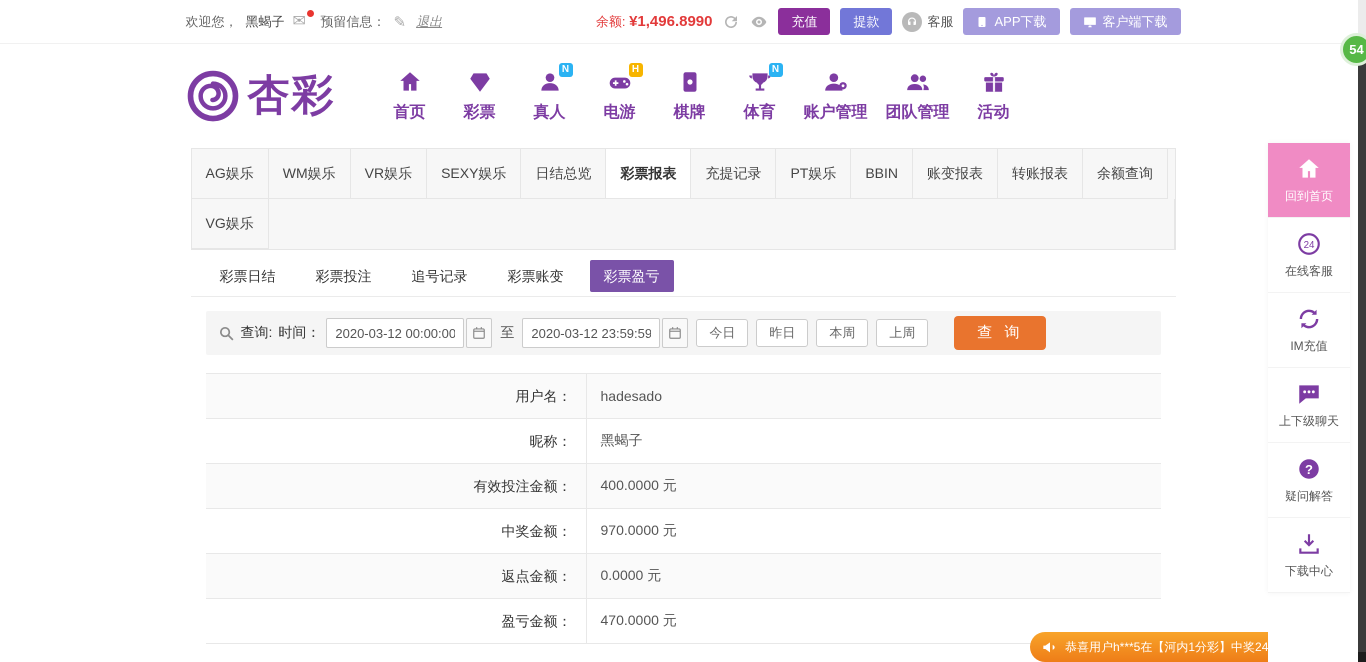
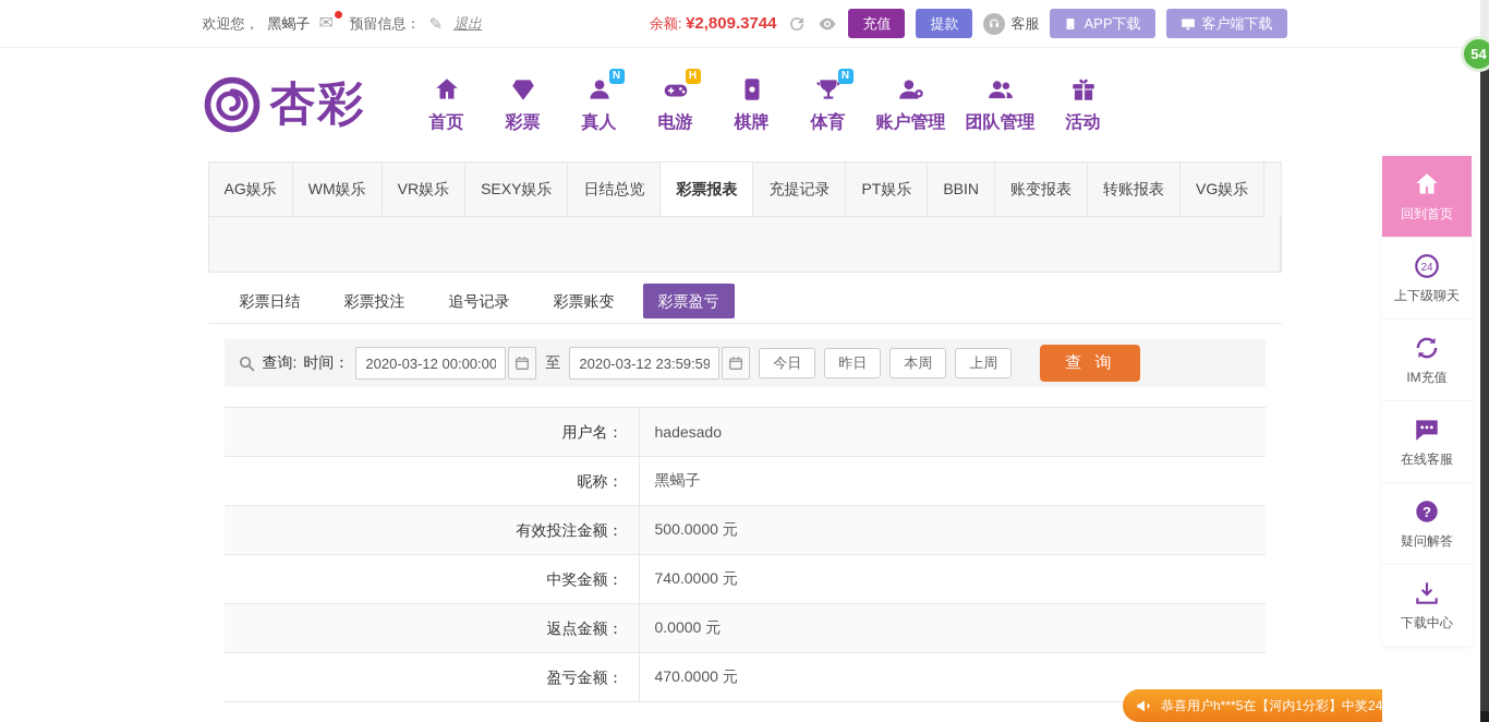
  欢迎您，
  黑蝎子
  ✉
  预留信息：
  ✎
  退出
- 余额: ¥1,496.8990
+ 余额: ¥2,809.3744
  充值
  提款
  客服
  APP下载
  客户端下载
  杏彩
  首页
  彩票
  N
  真人
  H
  电游
  棋牌
  N
  体育
  账户管理
  团队管理
  活动
  AG娱乐
  WM娱乐
  VR娱乐
  SEXY娱乐
  日结总览
  彩票报表
  充提记录
  PT娱乐
  BBIN
  账变报表
  转账报表
- 余额查询
  VG娱乐
  彩票日结
  彩票投注
  追号记录
  彩票账变
  彩票盈亏
  查询:
  时间：
  2020-03-12 00:00:00
  至
  2020-03-12 23:59:59
  今日
  昨日
  本周
  上周
  查 询
  用户名：
  hadesado
  昵称：
  黑蝎子
  有效投注金额：
- 400.0000 元
+ 500.0000 元
  中奖金额：
- 970.0000 元
+ 740.0000 元
  返点金额：
  0.0000 元
  盈亏金额：
  470.0000 元
  回到首页
  24
- 在线客服
+ 上下级聊天
  IM充值
- 上下级聊天
+ 在线客服
  ?
  疑问解答
  下载中心
  恭喜用户h***5在【河内1分彩】中奖24
  54
